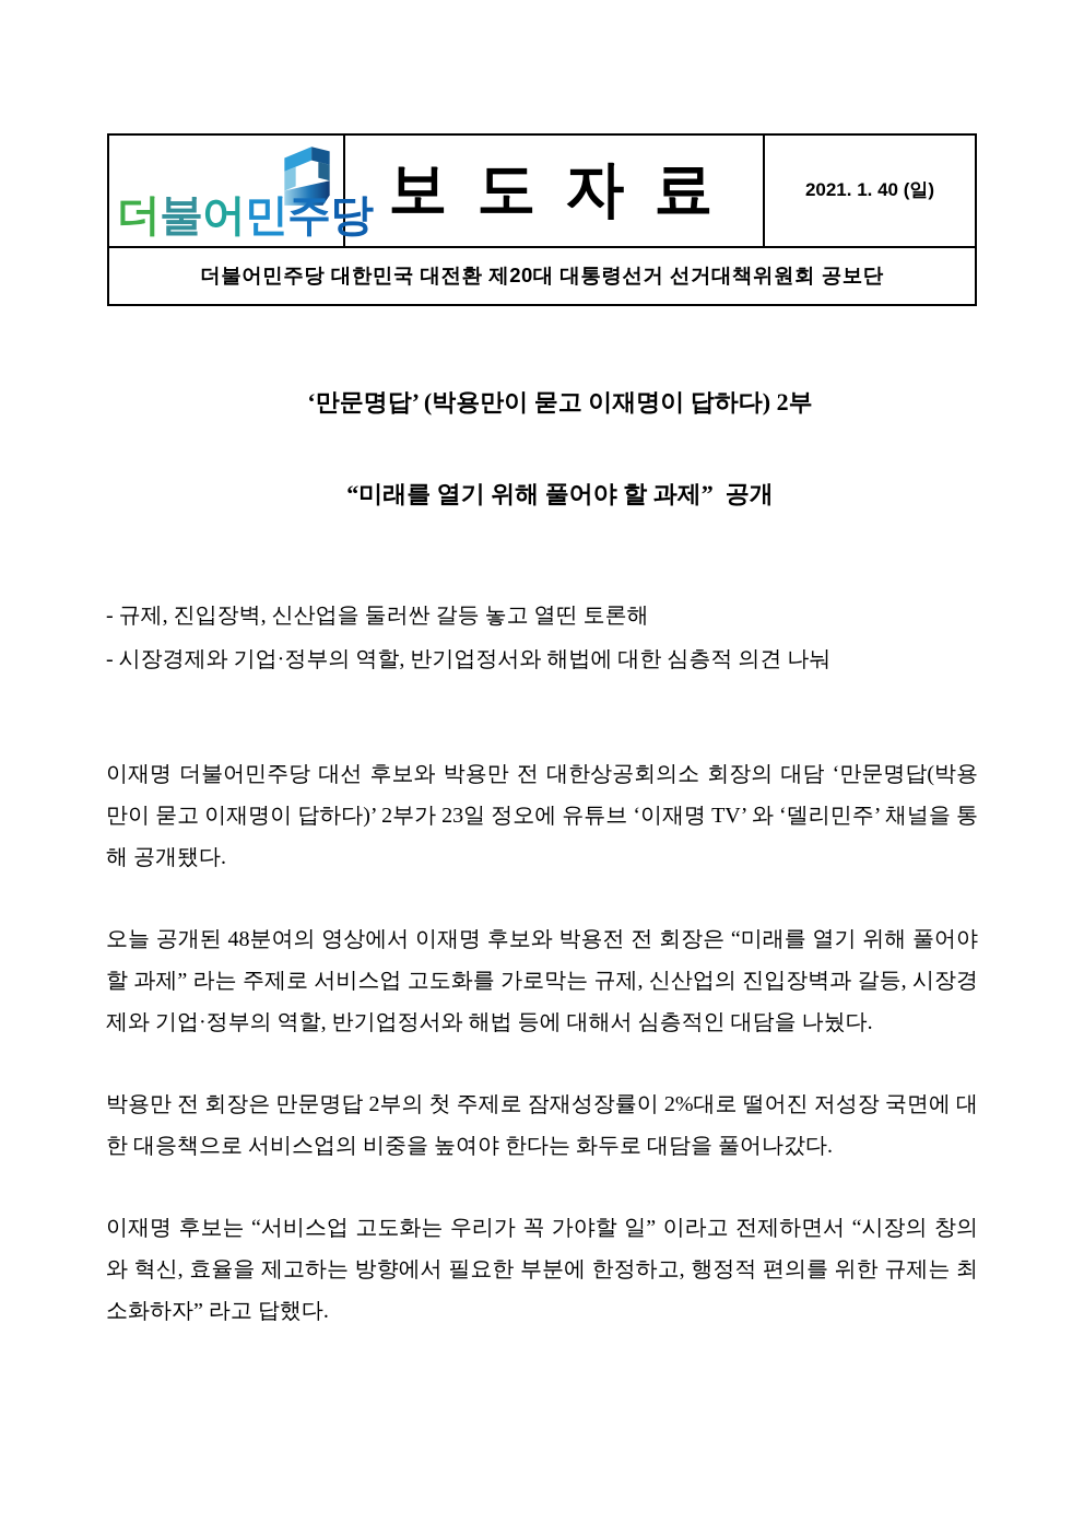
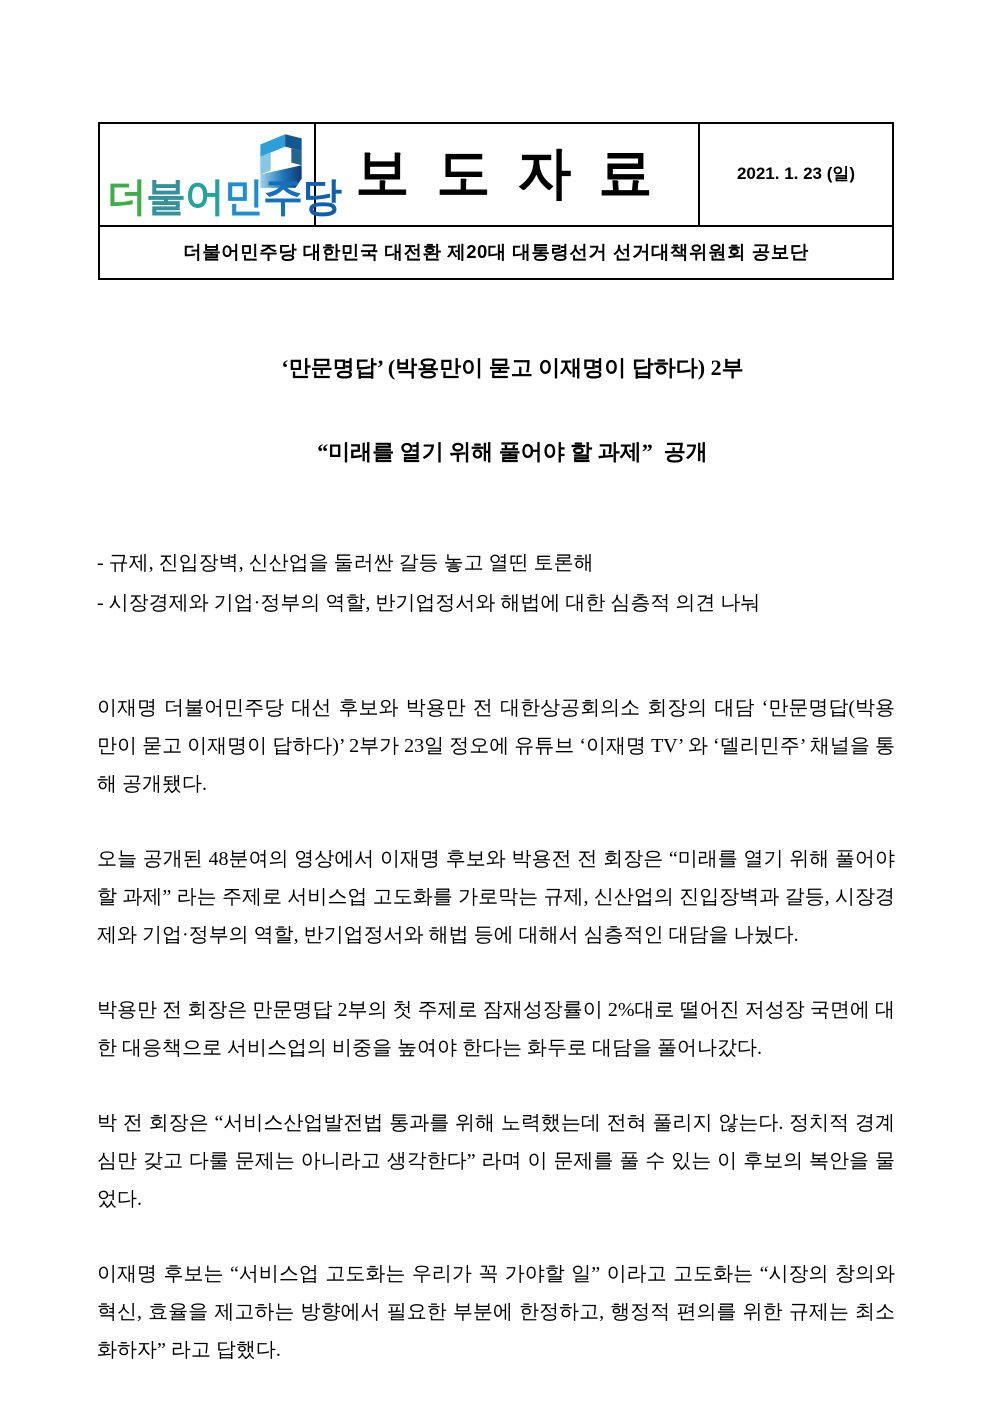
  더불어민주당
  보 도 자 료
- 2021. 1. 40 (일)
+ 2021. 1. 23 (일)
  더불어민주당 대한민국 대전환 제20대 대통령선거 선거대책위원회 공보단
  ‘만문명답’ (박용만이 묻고 이재명이 답하다) 2부
  “미래를 열기 위해 풀어야 할 과제” 공개
  - 규제, 진입장벽, 신산업을 둘러싼 갈등 놓고 열띤 토론해
  - 시장경제와 기업·정부의 역할, 반기업정서와 해법에 대한 심층적 의견 나눠
  이재명 더불어민주당 대선 후보와 박용만 전 대한상공회의소 회장의 대담 ‘만문명답(박용만이 묻고 이재명이 답하다)’ 2부가 23일 정오에 유튜브 ‘이재명 TV’ 와 ‘델리민주’ 채널을 통해 공개됐다.
  오늘 공개된 48분여의 영상에서 이재명 후보와 박용전 전 회장은 “미래를 열기 위해 풀어야 할 과제” 라는 주제로 서비스업 고도화를 가로막는 규제, 신산업의 진입장벽과 갈등, 시장경제와 기업·정부의 역할, 반기업정서와 해법 등에 대해서 심층적인 대담을 나눴다.
  박용만 전 회장은 만문명답 2부의 첫 주제로 잠재성장률이 2%대로 떨어진 저성장 국면에 대한 대응책으로 서비스업의 비중을 높여야 한다는 화두로 대담을 풀어나갔다.
+ 박 전 회장은 “서비스산업발전법 통과를 위해 노력했는데 전혀 풀리지 않는다. 정치적 경계심만 갖고 다룰 문제는 아니라고 생각한다” 라며 이 문제를 풀 수 있는 이 후보의 복안을 물었다.
- 이재명 후보는 “서비스업 고도화는 우리가 꼭 가야할 일” 이라고 전제하면서 “시장의 창의와 혁신, 효율을 제고하는 방향에서 필요한 부분에 한정하고, 행정적 편의를 위한 규제는 최소화하자” 라고 답했다.
+ 이재명 후보는 “서비스업 고도화는 우리가 꼭 가야할 일” 이라고 고도화는 “시장의 창의와 혁신, 효율을 제고하는 방향에서 필요한 부분에 한정하고, 행정적 편의를 위한 규제는 최소화하자” 라고 답했다.
